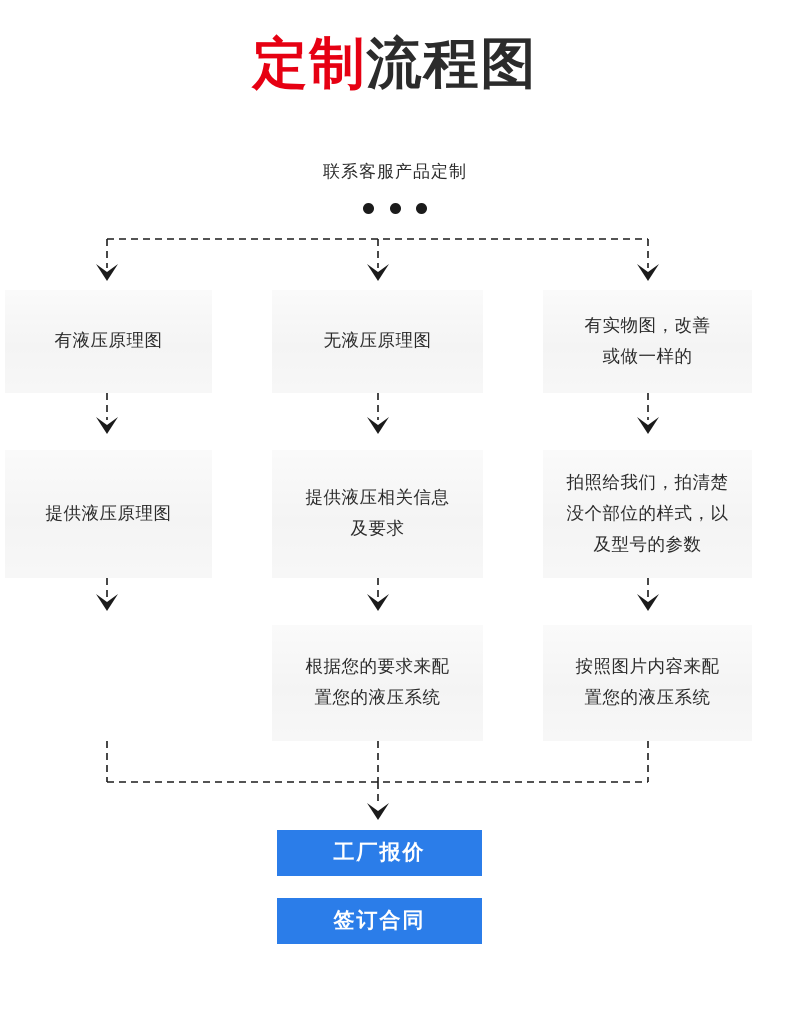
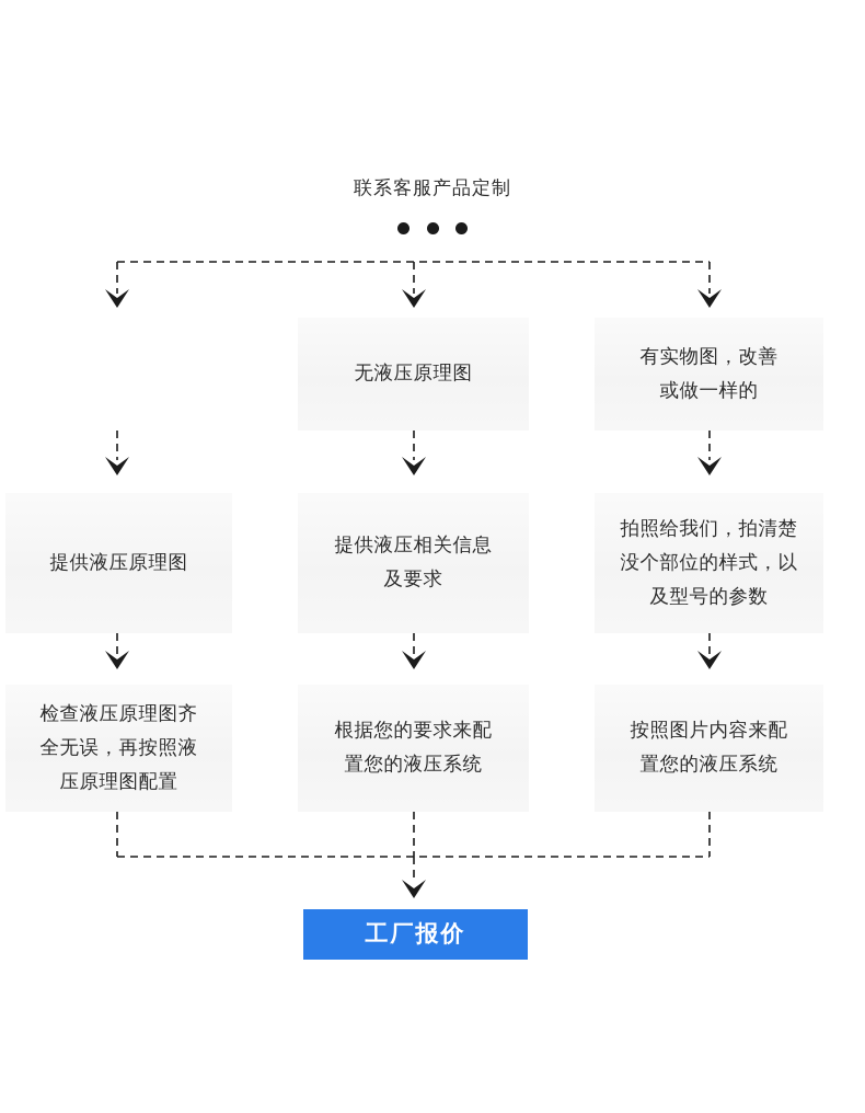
- 定制流程图
  联系客服产品定制
- 有液压原理图
  无液压原理图
  有实物图，改善
  或做一样的
  提供液压原理图
  提供液压相关信息
  及要求
  拍照给我们，拍清楚
  没个部位的样式，以
  及型号的参数
+ 检查液压原理图齐
+ 全无误，再按照液
+ 压原理图配置
  根据您的要求来配
  置您的液压系统
  按照图片内容来配
  置您的液压系统
  工厂报价
- 签订合同
